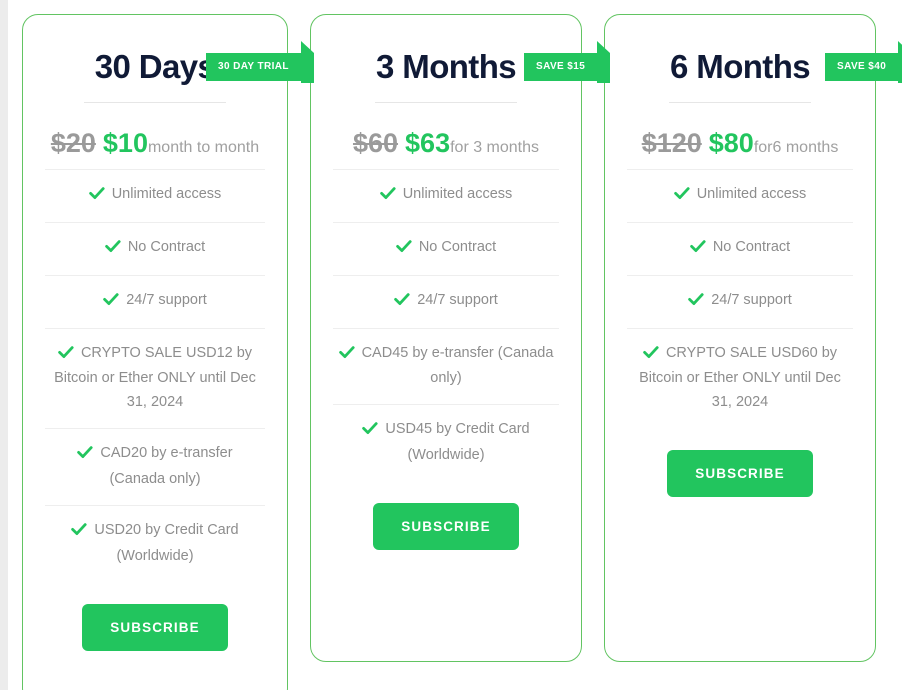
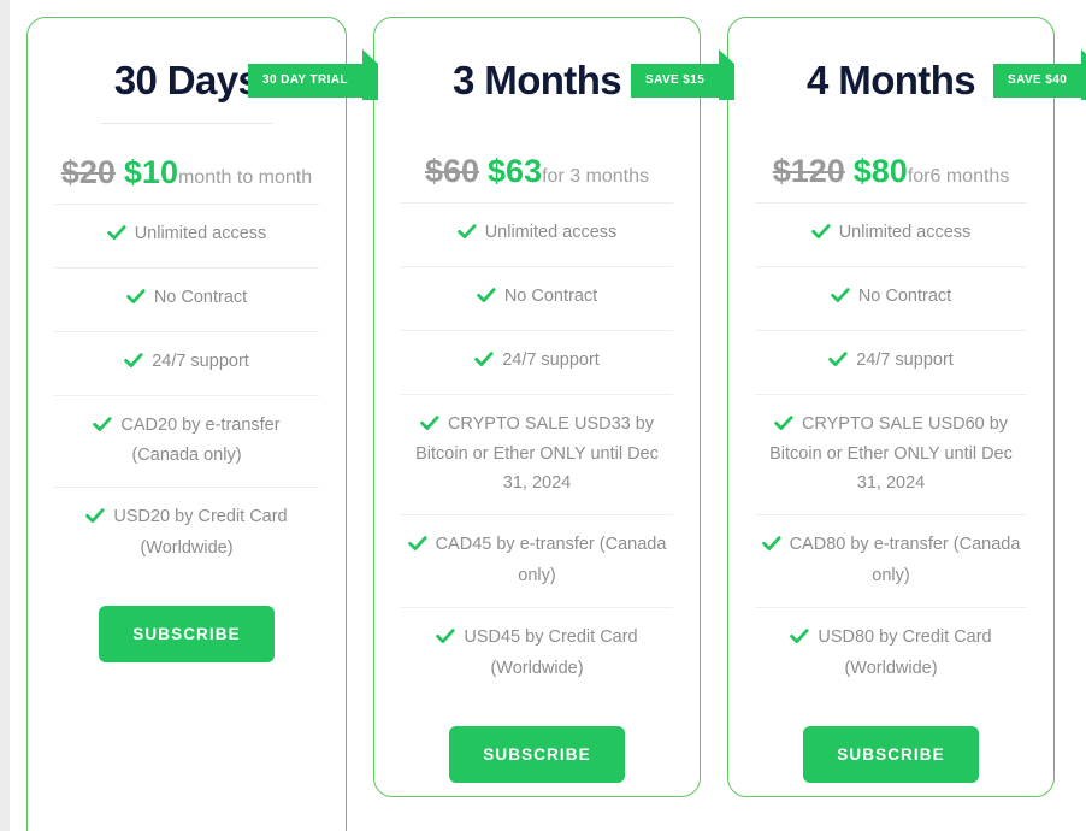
  30 DAY TRIAL
  30 Day
  $20 $10month to month
  Unlimited access
  No Contract
  24/7 support
- CRYPTO SALE USD12 by Bitcoin or Ether ONLY until Dec 31, 2024
  CAD20 by e-transfer (Canada only)
  USD20 by Credit Card (Worldwide)
  SUBSCRIBE
  SAVE $15
  3 Months
  $60 $63for 3 months
  Unlimited access
  No Contract
  24/7 support
+ CRYPTO SALE USD33 by Bitcoin or Ether ONLY until Dec 31, 2024
  CAD45 by e-transfer (Canada only)
  USD45 by Credit Card (Worldwide)
  SUBSCRIBE
  SAVE $40
- 6 Months
+ 4 Months
  $120 $80for6 months
  Unlimited access
  No Contract
  24/7 support
  CRYPTO SALE USD60 by Bitcoin or Ether ONLY until Dec 31, 2024
+ CAD80 by e-transfer (Canada only)
+ USD80 by Credit Card (Worldwide)
  SUBSCRIBE
